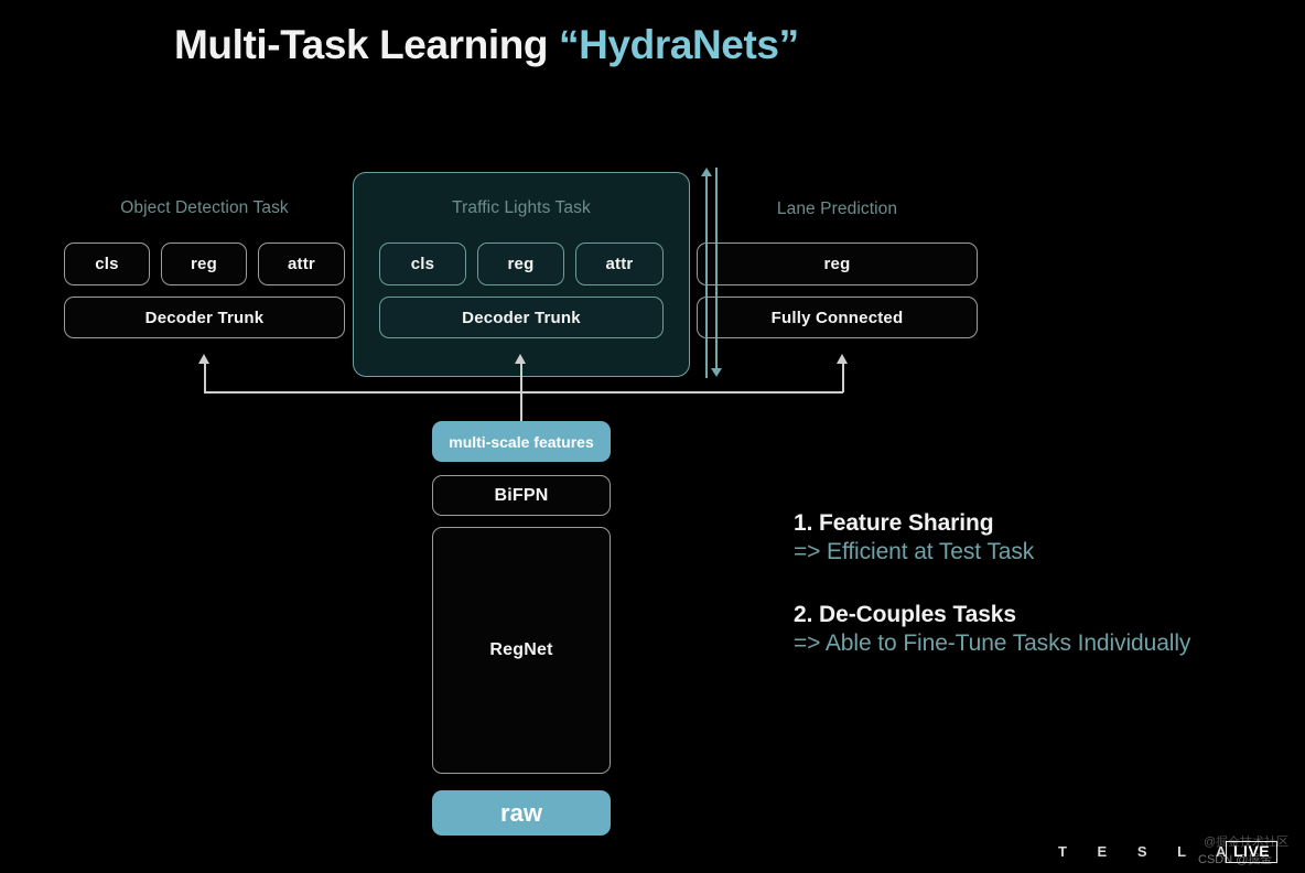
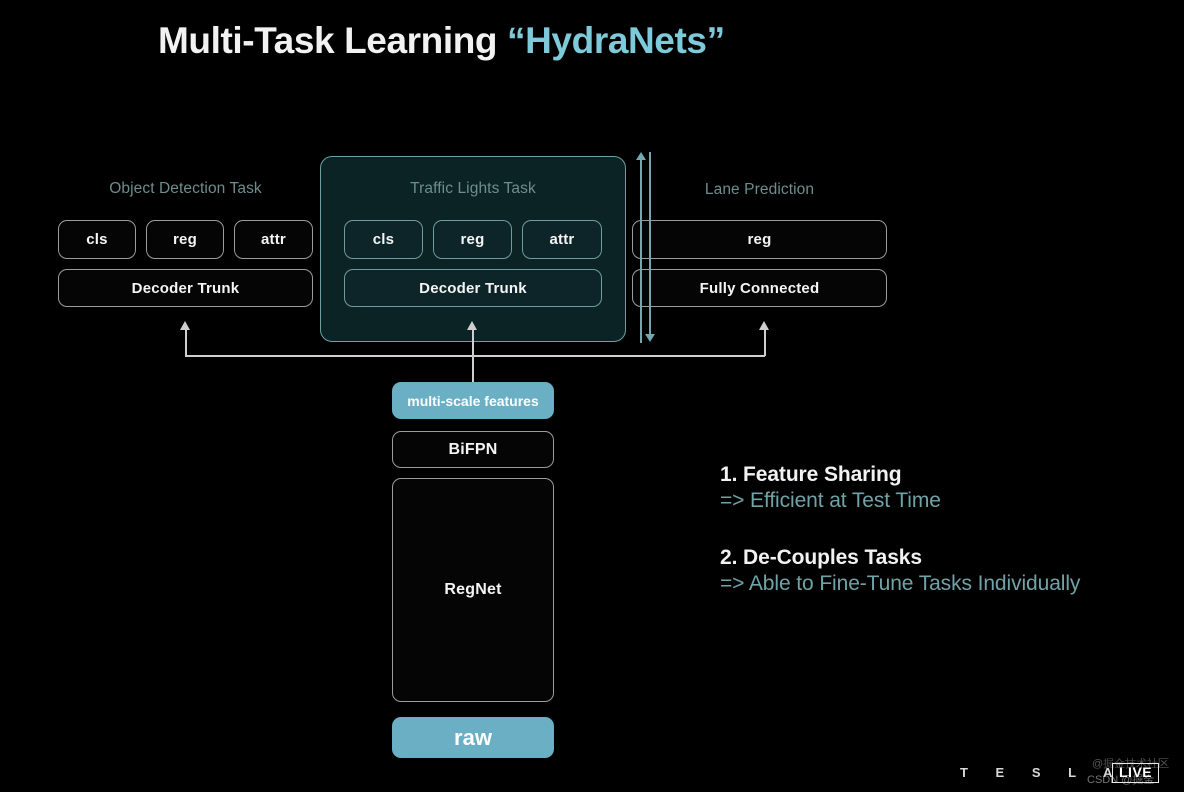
  Multi-Task Learning “HydraNets”
  Object Detection Task
  Traffic Lights Task
  Lane Prediction
  cls
  reg
  attr
  Decoder Trunk
  cls
  reg
  attr
  Decoder Trunk
  reg
  Fully Connected
  multi-scale features
  BiFPN
  RegNet
  raw
  1. Feature Sharing
- => Efficient at Test Task
+ => Efficient at Test Time
  2. De-Couples Tasks
  => Able to Fine-Tune Tasks Individually
  T E S L A
  @掘金技术社区
  CSDN @掘金
  LIVE
